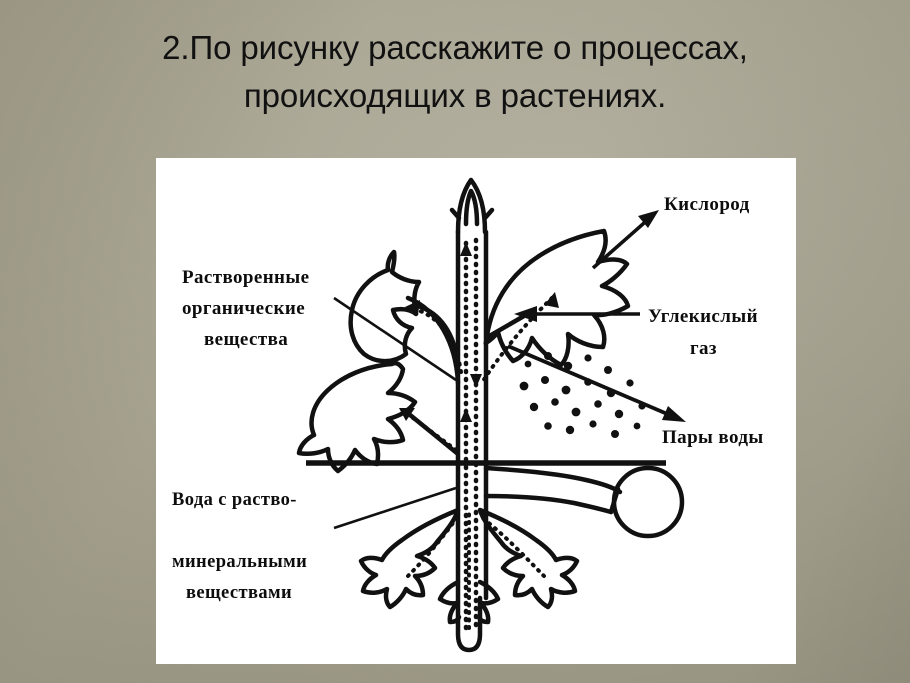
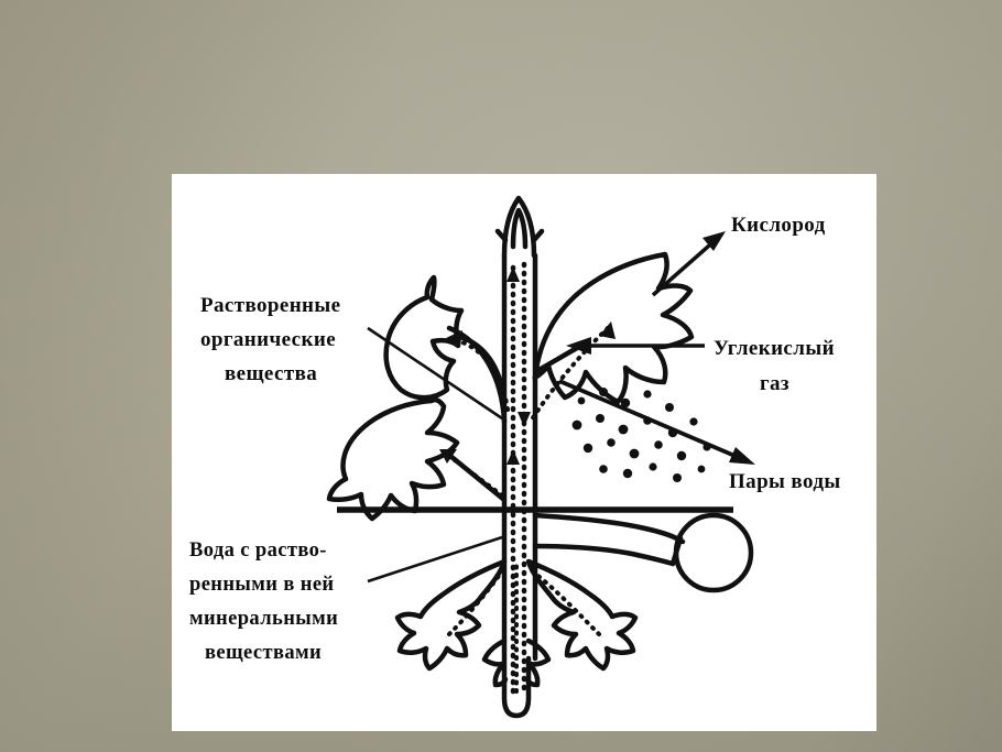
- 2.По рисунку расскажите о процессах,
- происходящих в растениях.
  Растворенные
  органические
  вещества
  Кислород
  Углекислый
  газ
  Пары воды
  Вода с раство-
+ ренными в ней
  минеральными
  веществами
